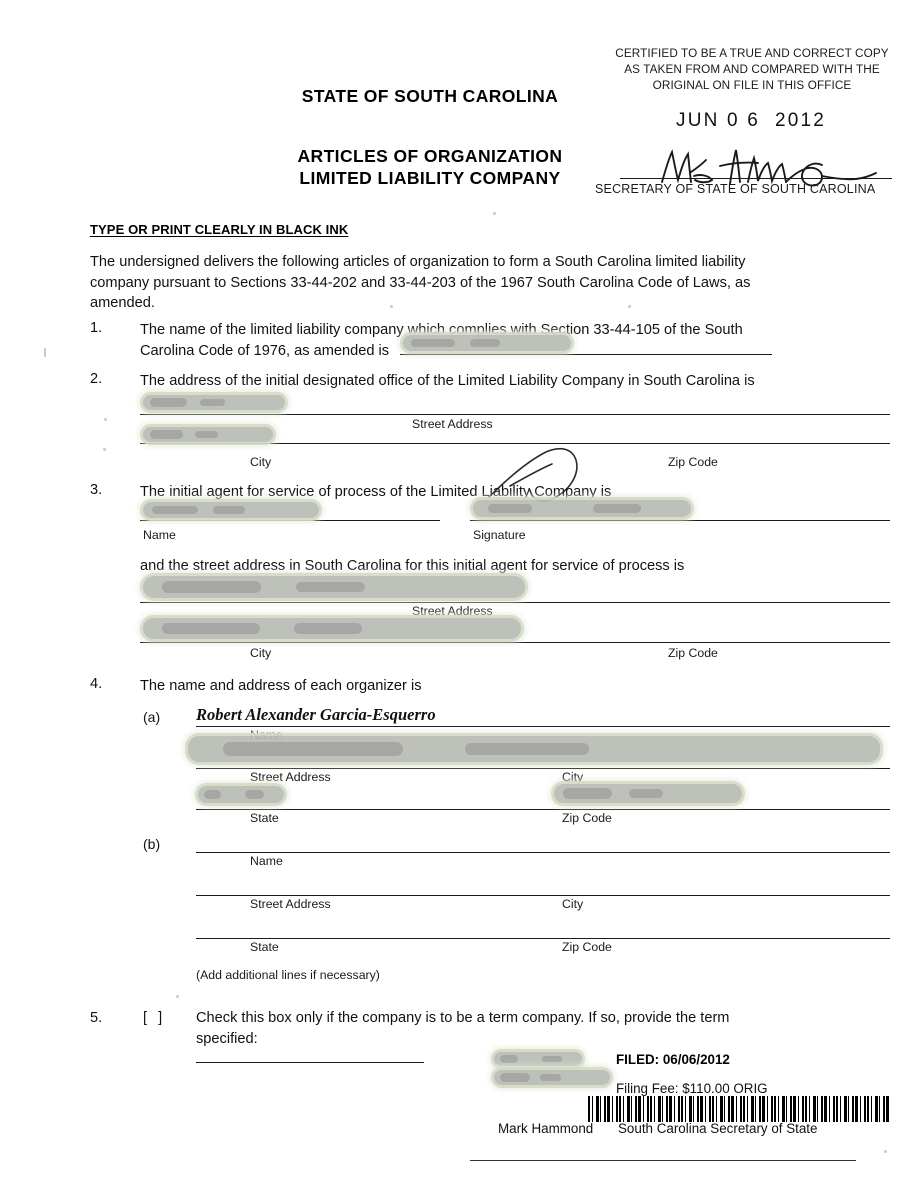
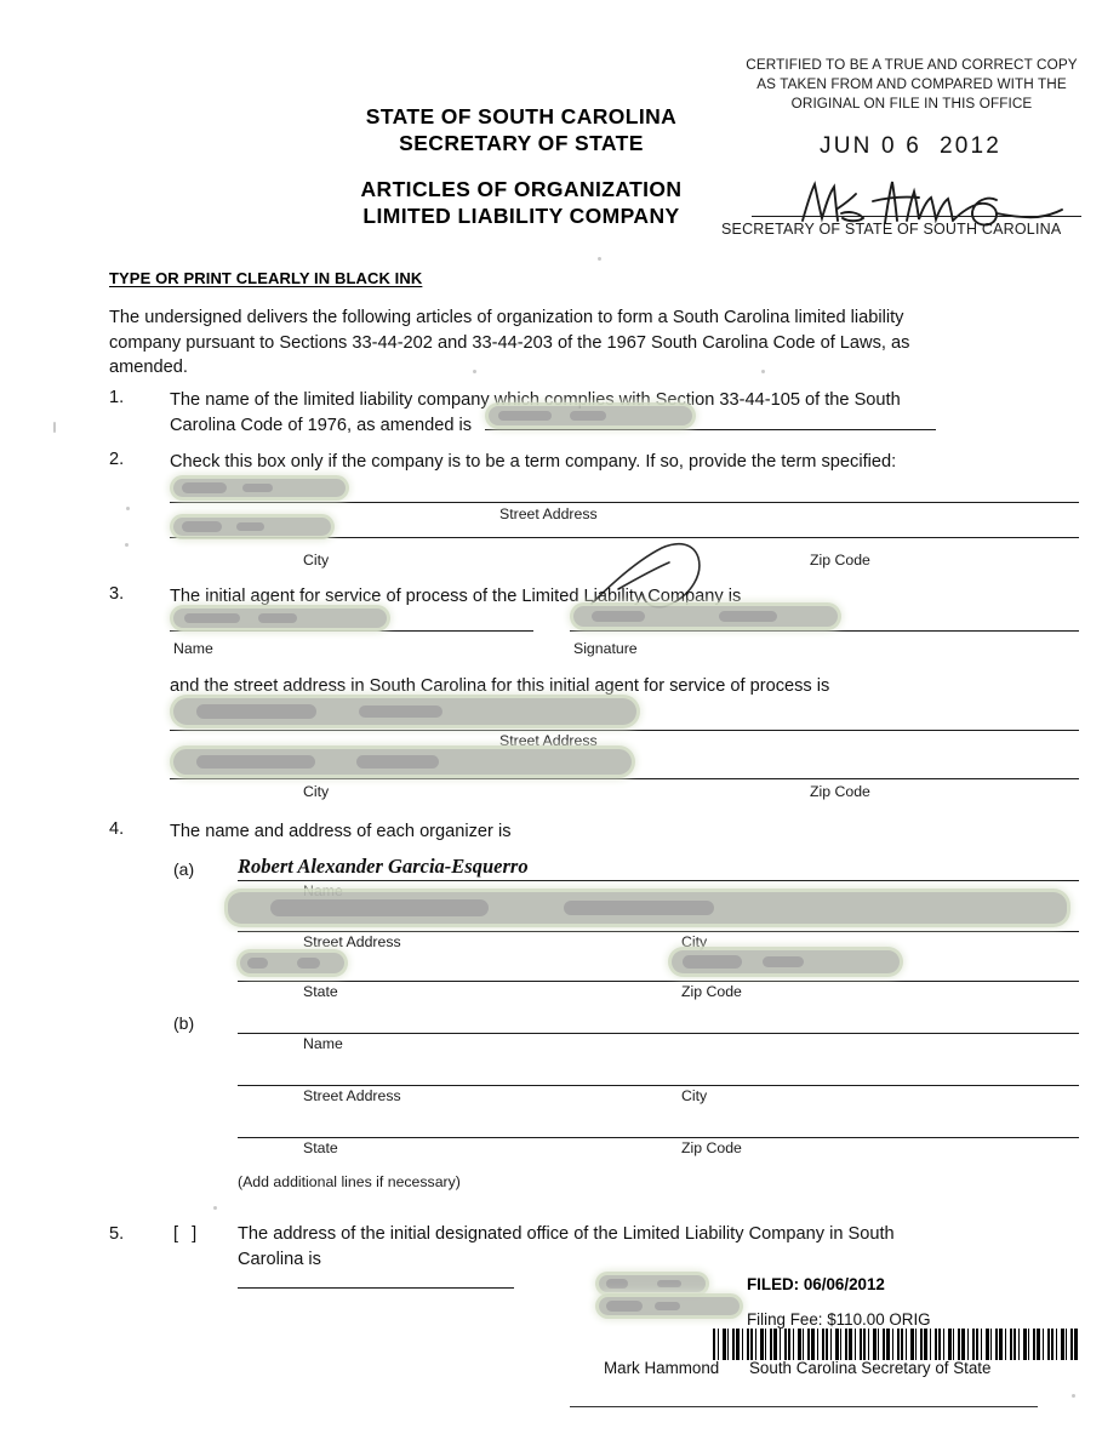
  CERTIFIED TO BE A TRUE AND CORRECT COPY
  AS TAKEN FROM AND COMPARED WITH THE
  ORIGINAL ON FILE IN THIS OFFICE
  JUN 0 6 2012
  SECRETARY OF STATE OF SOUTH CAROLINA
  STATE OF SOUTH CAROLINA
+ SECRETARY OF STATE
  ARTICLES OF ORGANIZATION
  LIMITED LIABILITY COMPANY
  TYPE OR PRINT CLEARLY IN BLACK INK
  The undersigned delivers the following articles of organization to form a South Carolina limited liability company pursuant to Sections 33-44-202 and 33-44-203 of the 1967 South Carolina Code of Laws, as amended.
  1.
  The name of the limited liability company which complies with Section 33-44-105 of the South Carolina Code of 1976, as amended is
  2.
- The address of the initial designated office of the Limited Liability Company in South Carolina is
+ Check this box only if the company is to be a term company. If so, provide the term specified:
  Street Address
  City
  Zip Code
  3.
  The initial agent for service of process of the Limited Liability Company is
  Name
  Signature
  and the street address in South Carolina for this initial agent for service of process is
  Street Address
  City
  Zip Code
  4.
  The name and address of each organizer is
  (a)
  Robert Alexander Garcia-Esquerro
  Name
  Street Address
  City
  State
  Zip Code
  (b)
  Name
  Street Address
  City
  State
  Zip Code
  (Add additional lines if necessary)
  5.
  [ ]
- Check this box only if the company is to be a term company. If so, provide the term specified:
+ The address of the initial designated office of the Limited Liability Company in South Carolina is
  FILED: 06/06/2012
  Filing Fee: $110.00 ORIG
  Mark Hammond
  South Carolina Secretary of State
